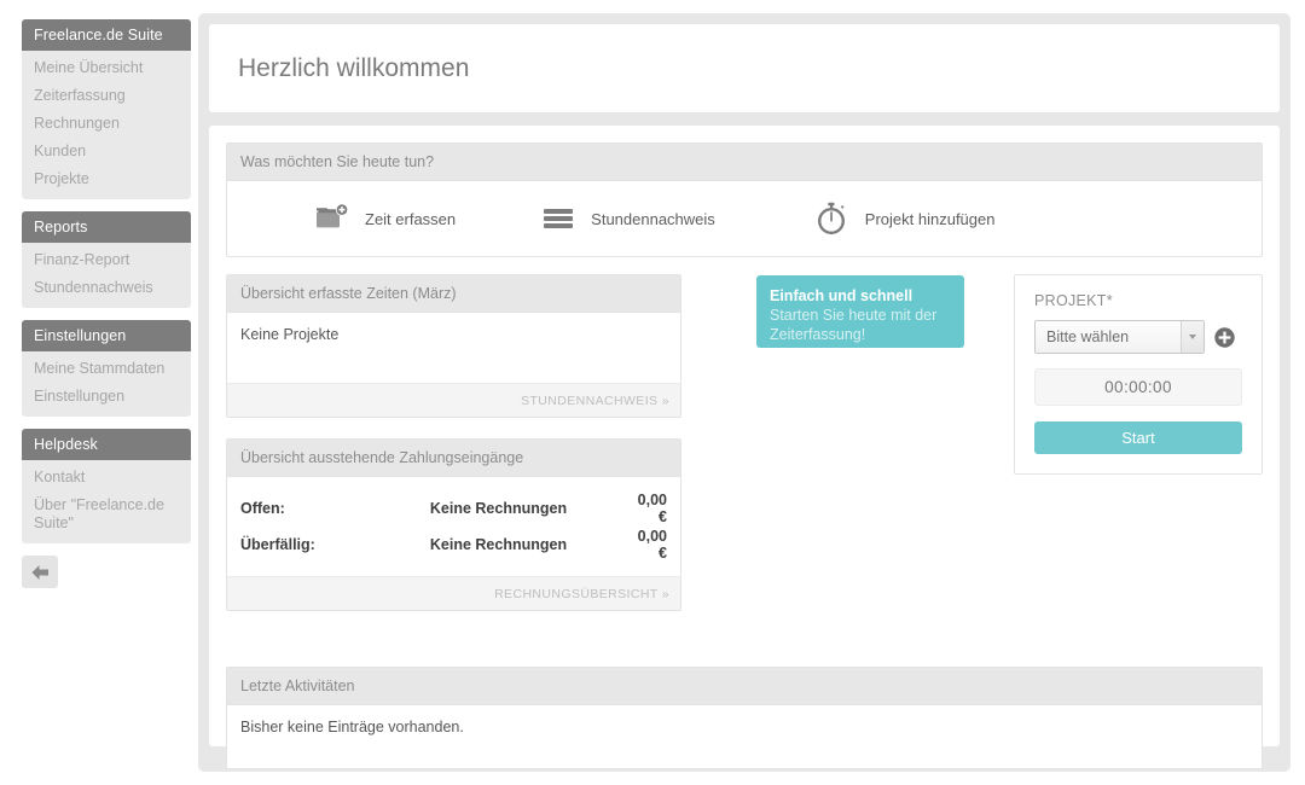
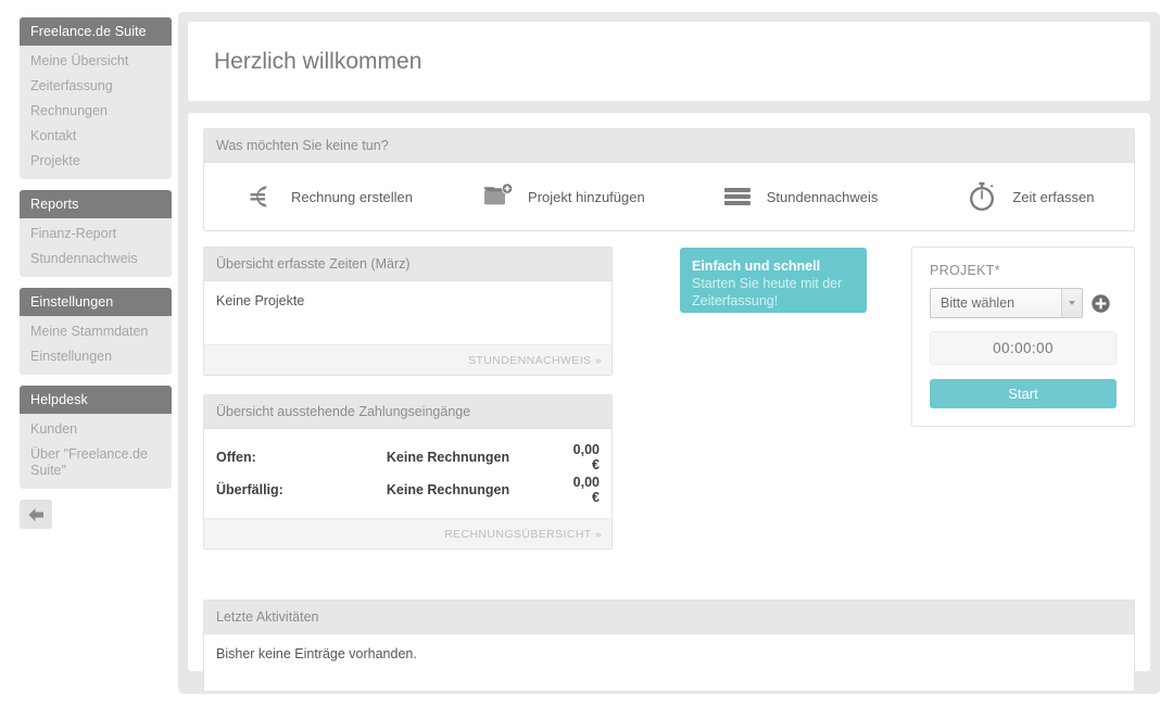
  Freelance.de Suite
  Meine Übersicht
  Zeiterfassung
  Rechnungen
- Kunden
+ Kontakt
  Projekte
  Reports
  Finanz-Report
  Stundennachweis
  Einstellungen
  Meine Stammdaten
  Einstellungen
  Helpdesk
- Kontakt
+ Kunden
  Über "Freelance.de Suite"
  Herzlich willkommen
- Was möchten Sie heute tun?
+ Was möchten Sie keine tun?
+ Rechnung erstellen
- Zeit erfassen
+ Projekt hinzufügen
  Stundennachweis
- Projekt hinzufügen
+ Zeit erfassen
  Übersicht erfasste Zeiten (März)
  Keine Projekte
  STUNDENNACHWEIS »
  Übersicht ausstehende Zahlungseingänge
  Offen:	Keine Rechnungen	0,00 €
  Überfällig:	Keine Rechnungen	0,00 €
  RECHNUNGSÜBERSICHT »
  Einfach und schnell
  Starten Sie heute mit der Zeiterfassung!
  PROJEKT*
  Bitte wählen
  00:00:00
  Start
  Letzte Aktivitäten
  Bisher keine Einträge vorhanden.
